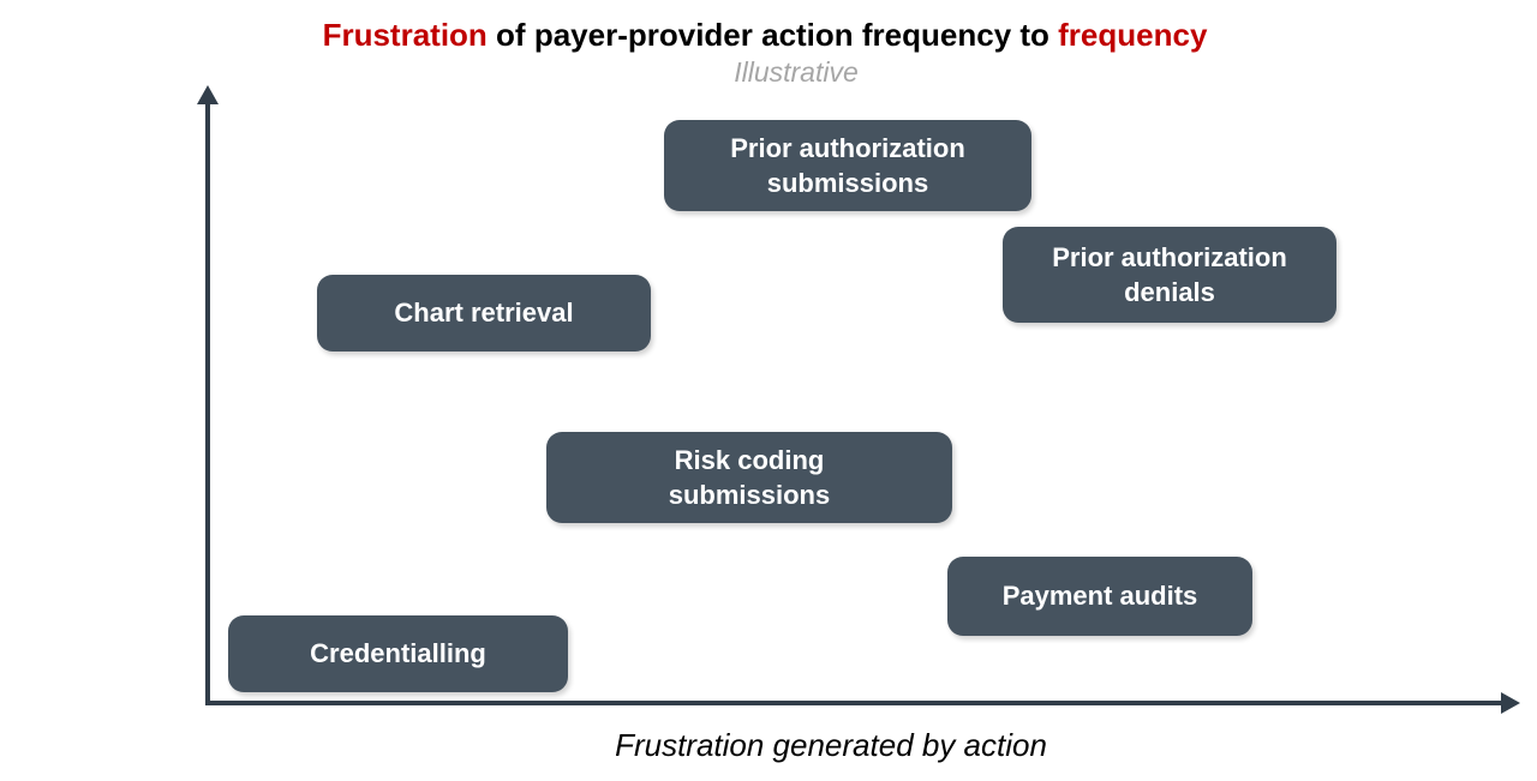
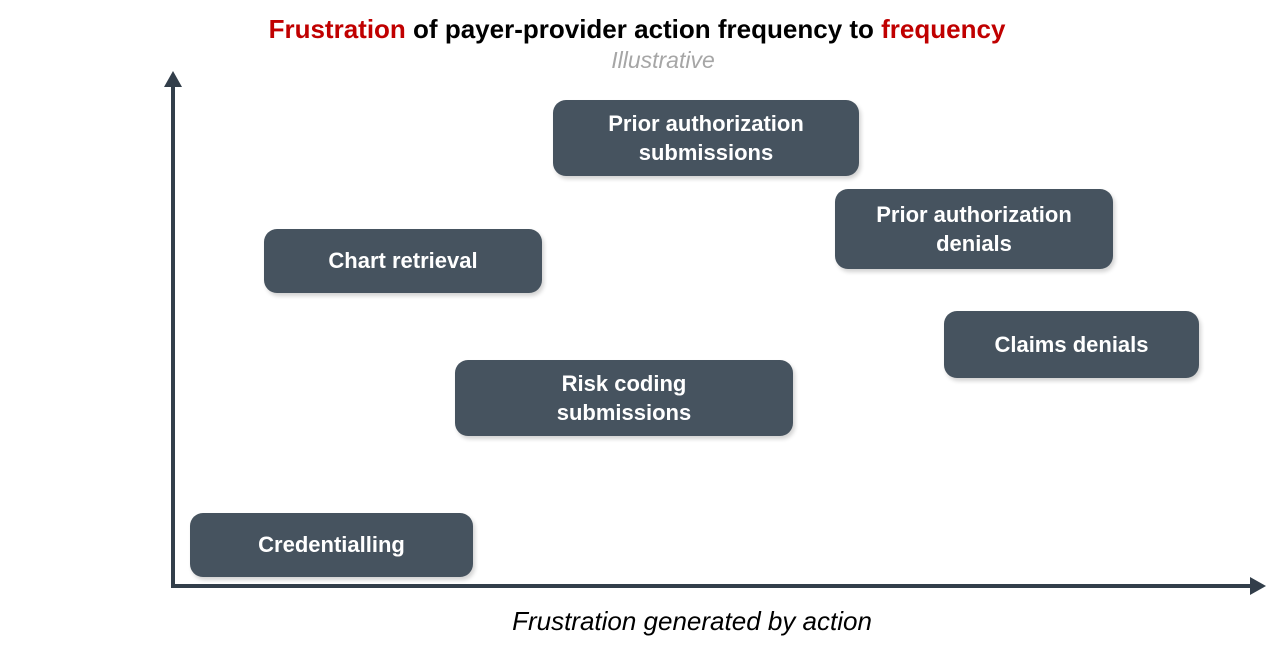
  Frustration of payer-provider action frequency to frequency
  Illustrative
  Prior authorization
  submissions
  Prior authorization
  denials
  Chart retrieval
+ Claims denials
  Risk coding
  submissions
- Payment audits
  Credentialling
  Frustration generated by action
